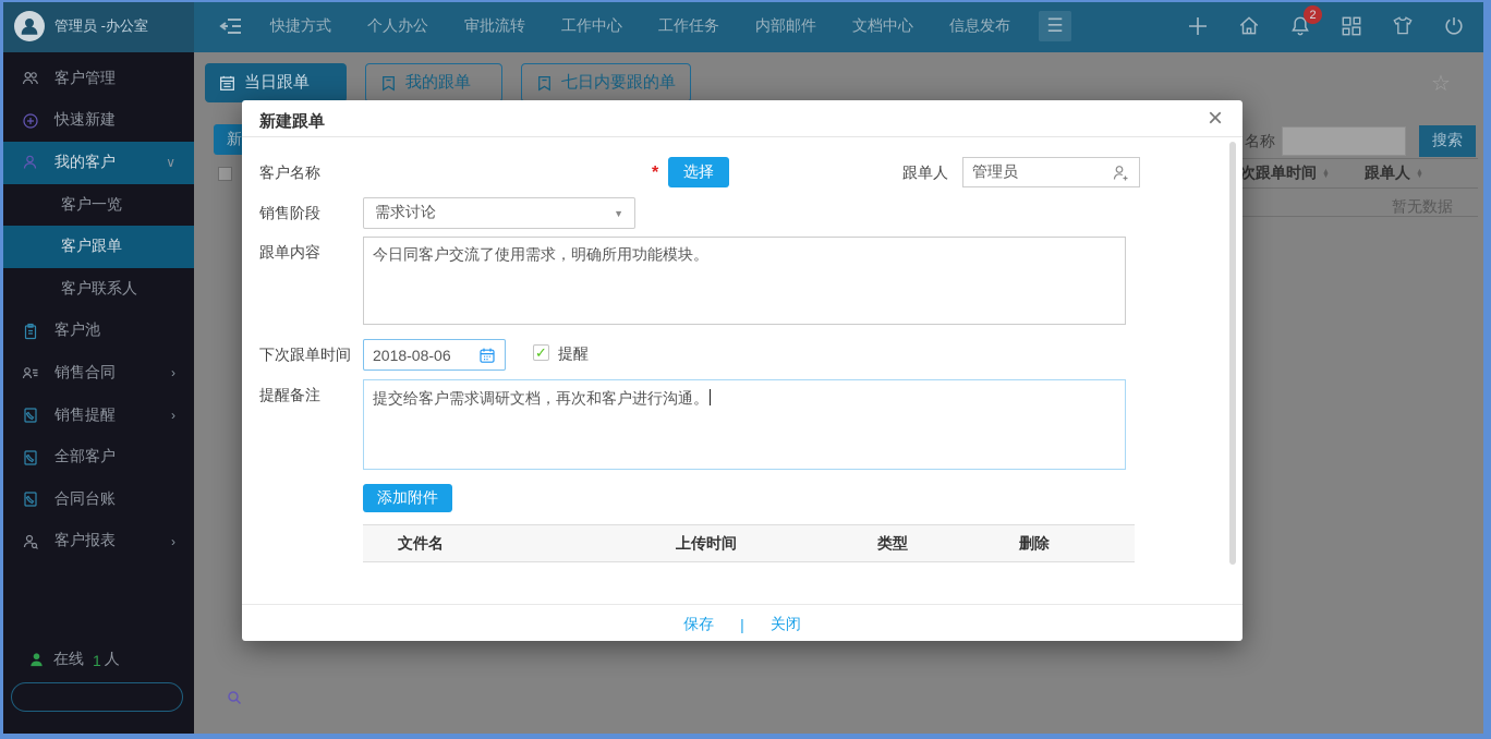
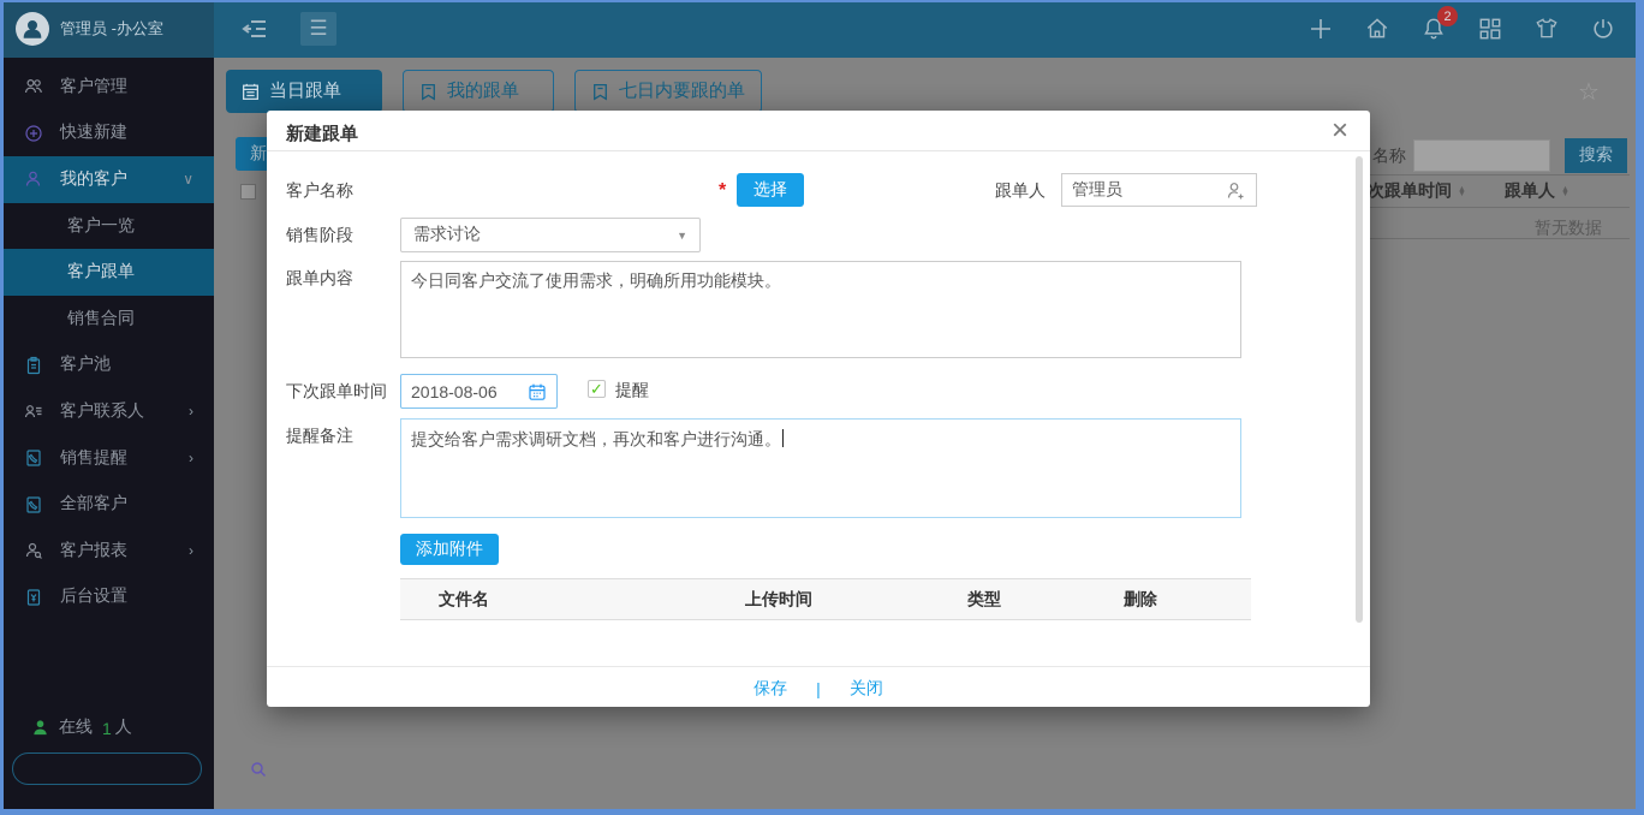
  管理员 -办公室
- 快捷方式
- 个人办公
- 审批流转
- 工作中心
- 工作任务
- 内部邮件
- 文档中心
- 信息发布
  ☰
  2
  客户管理
  快速新建
  我的客户
  ∨
  客户一览
  客户跟单
- 客户联系人
+ 销售合同
  客户池
- 销售合同
+ 客户联系人
  ›
  销售提醒
  ›
  全部客户
- 合同台账
  客户报表
  ›
+ 后台设置
  在线
  1
  人
  当日跟单
  我的跟单
  七日内要跟的单
  名称
  搜索
  次跟单时间
  跟单人
  暂无数据
  新建跟单
  ×
  客户名称
  *
  选择
  跟单人
  管理员
  销售阶段
  需求讨论
  ▼
  跟单内容
  今日同客户交流了使用需求，明确所用功能模块。
  下次跟单时间
  2018-08-06
  ✓
  提醒
  提醒备注
  提交给客户需求调研文档，再次和客户进行沟通。
  添加附件
  文件名
  上传时间
  类型
  删除
  保存
  |
  关闭
